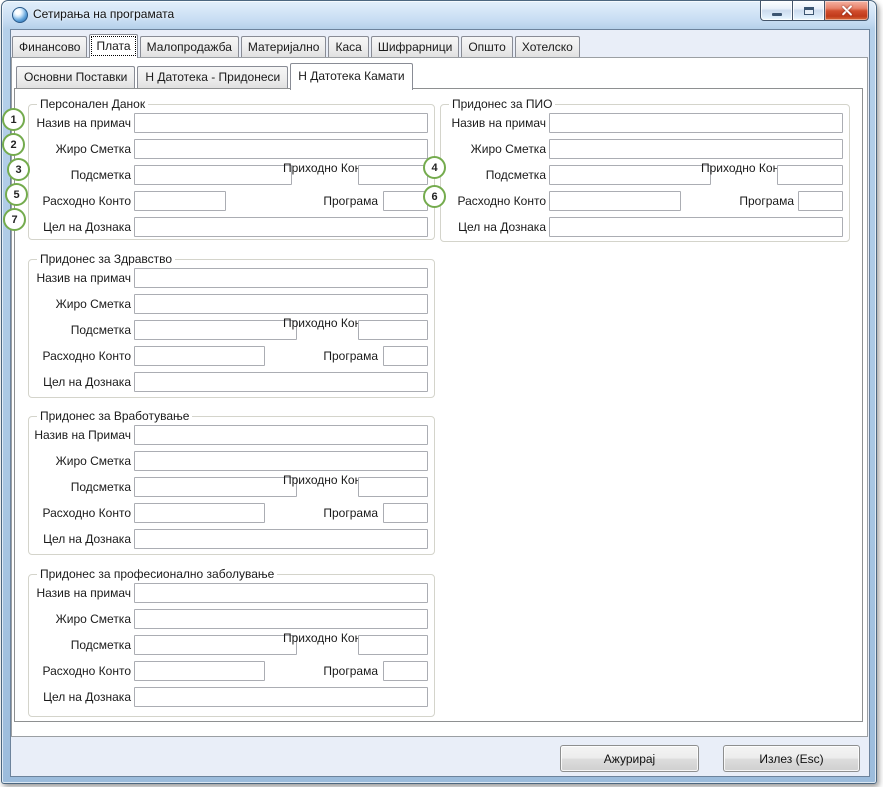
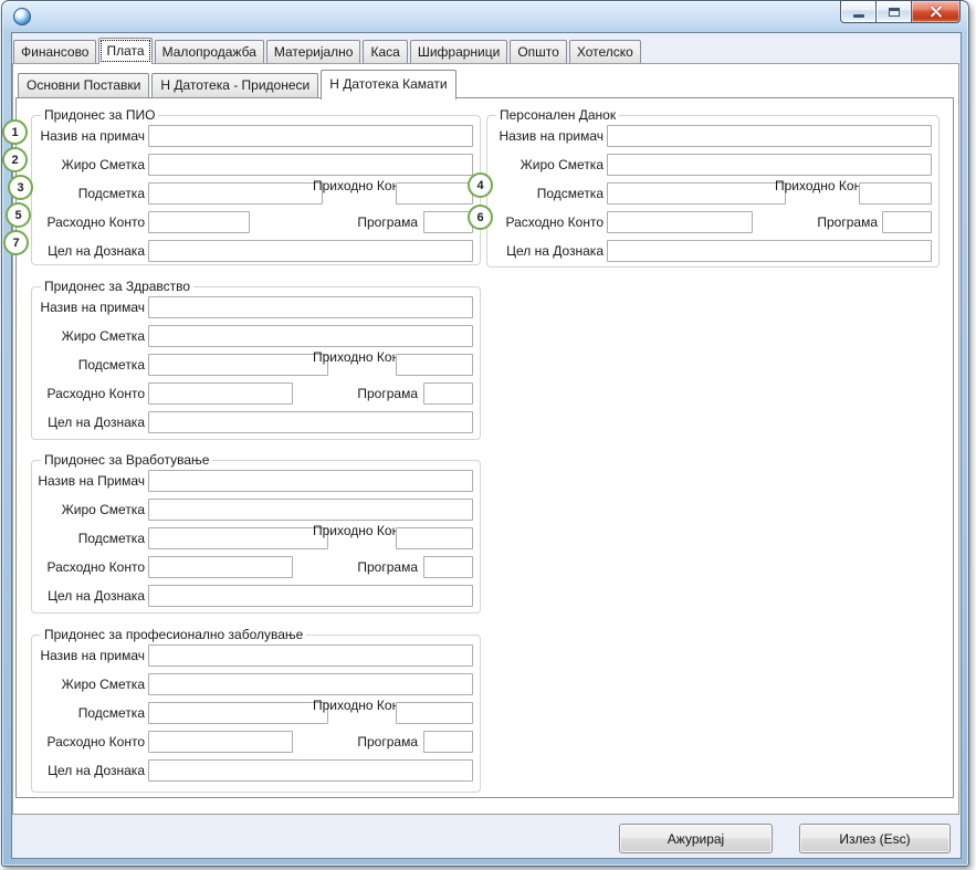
- Сетирања на програмата
  Финансово
  Плата
  Малопродажба
  Материјално
  Каса
  Шифрарници
  Општо
  Хотелско
  Основни Поставки
  Н Датотека - Придонеси
  Н Датотека Камати
- Персонален Данок
+ Придонес за ПИО
  Назив на примач
  Жиро Сметка
  Подсметка
  Приходно Ко
  Расходно Конто
  Програма
  Цел на Дознака
- Придонес за ПИО
+ Персонален Данок
  Назив на примач
  Жиро Сметка
  Подсметка
  Приходно Кон
  Расходно Конто
  Програма
  Цел на Дознака
  Придонес за Здравство
  Назив на примач
  Жиро Сметка
  Подсметка
  Приходно Ко
  Расходно Конто
  Програма
  Цел на Дознака
  Придонес за Вработување
  Назив на Примач
  Жиро Сметка
  Подсметка
  Приходно Ко
  Расходно Конто
  Програма
  Цел на Дознака
  Придонес за професионално заболување
  Назив на примач
  Жиро Сметка
  Подсметка
  Приходно Ко
  Расходно Конто
  Програма
  Цел на Дознака
  1
  2
  3
  4
  5
  6
  7
  Ажурирај
  Излез (Esc)
